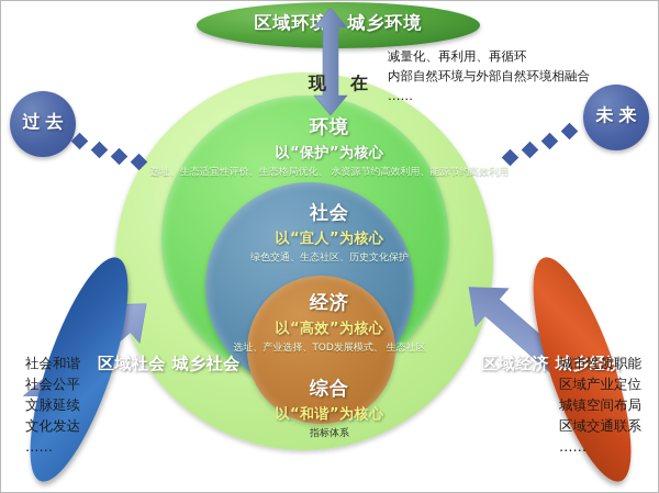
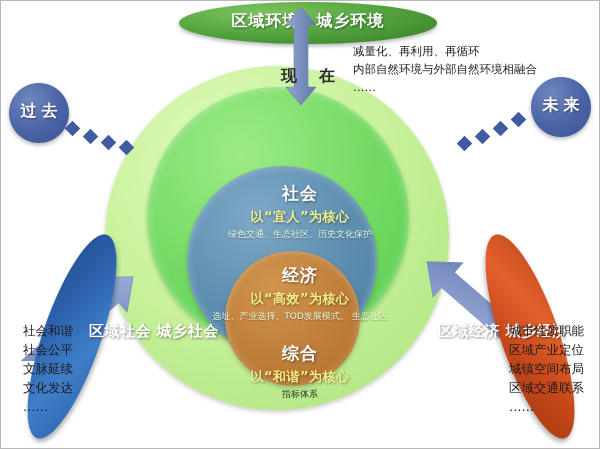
- 环境
- 以“保护”为核心
- 选址、生态适宜性评价、生态格局优化、 水资源节约高效利用、能源节约高效利用
  社会
  以“宜人”为核心
  绿色交通、生态社区、历史文化保护
  经济
  以“高效”为核心
  选址、产业选择、TOD发展模式、 生态社区
  综合
  以“和谐”为核心
  指标体系
  区域环城乡环境
  现在
  过去
  未来
  区域社会 城乡社会
  区域经济 城乡经济
  减量化、再利用、再循环
  内部自然环境与外部自然环境相融合
  ……
  社会和谐
  社会公平
  文脉延续
  文化发达
  ……
  城市性质职能
  区域产业定位
  城镇空间布局
  区域交通联系
  ……
